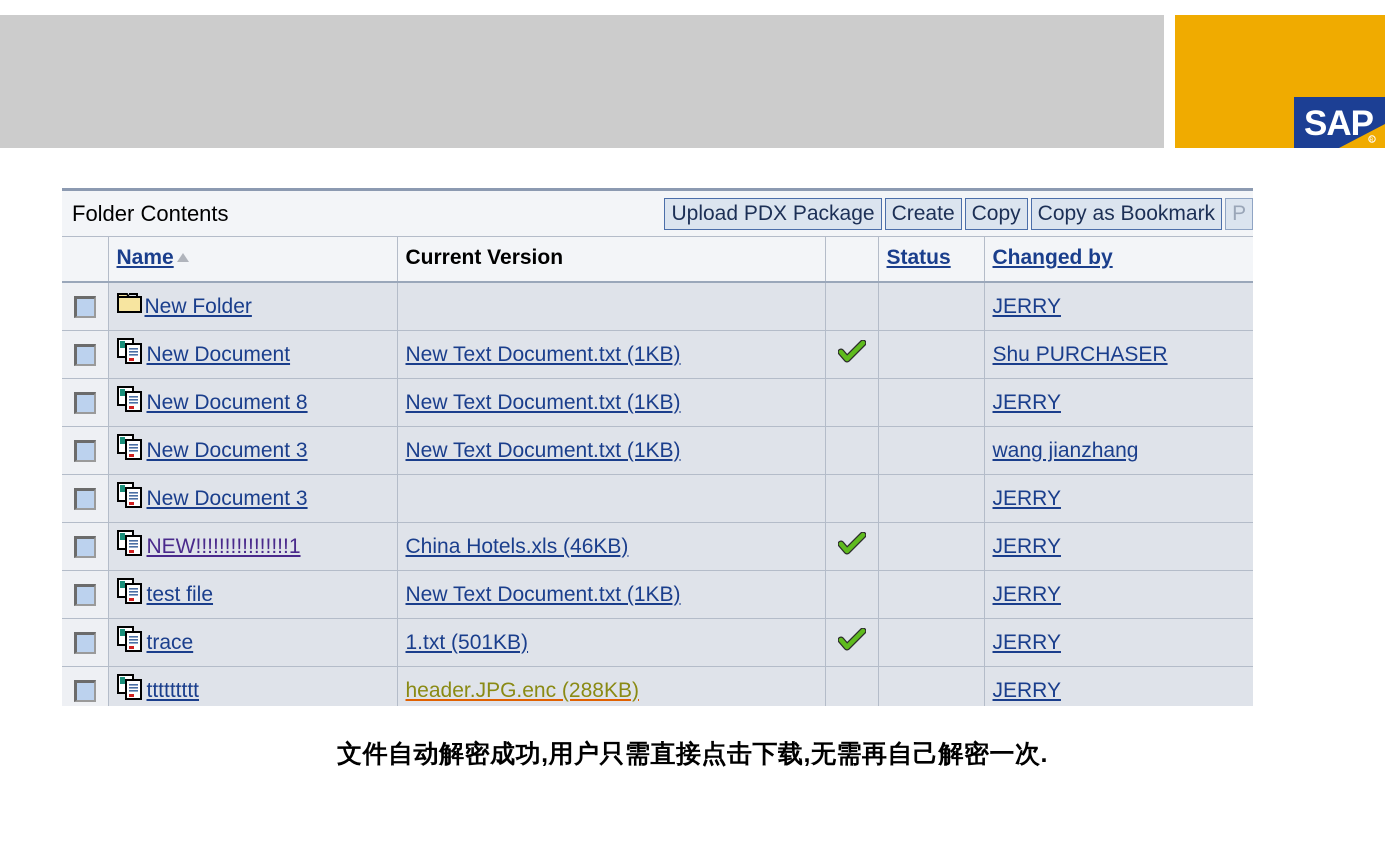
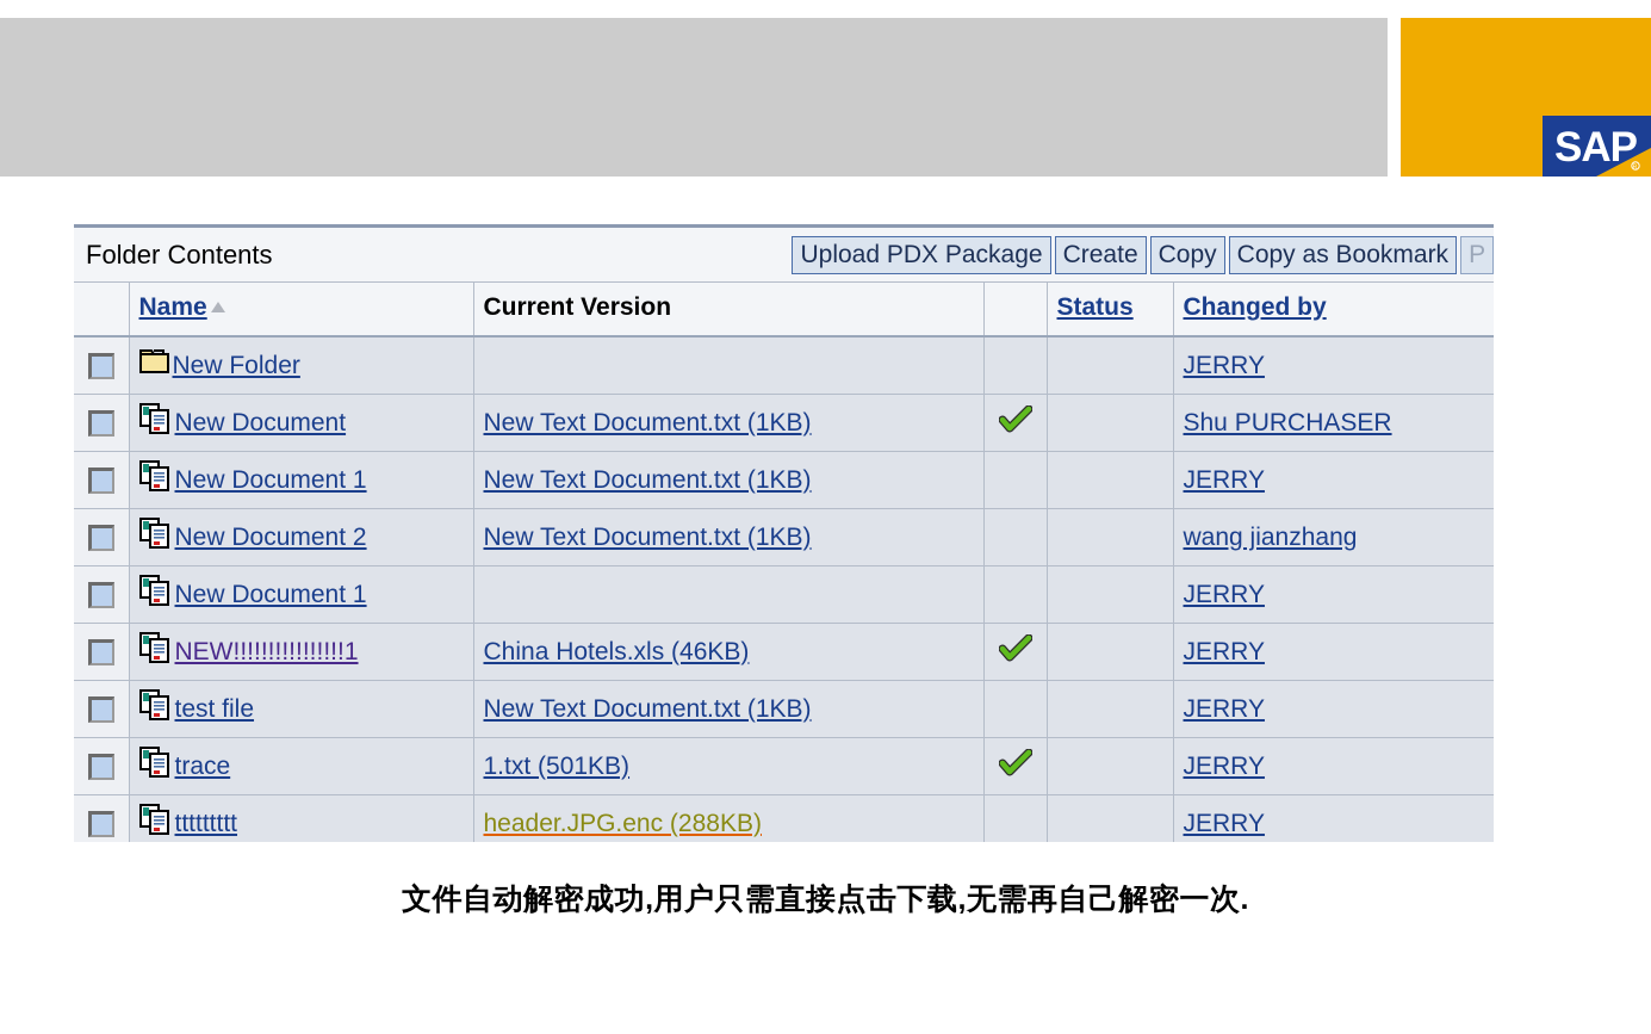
  SAP
  Folder Contents Upload PDX Package Create Copy Copy as Bookmark P
  	Name	Current Version		Status	Changed by
  	New Folder				JERRY
  	New Document	New Text Document.txt (1KB)			Shu PURCHASER
- 	New Document 8	New Text Document.txt (1KB)			JERRY
+ 	New Document 1	New Text Document.txt (1KB)			JERRY
- 	New Document 3	New Text Document.txt (1KB)			wang jianzhang
+ 	New Document 2	New Text Document.txt (1KB)			wang jianzhang
- 	New Document 3				JERRY
+ 	New Document 1				JERRY
  	NEW!!!!!!!!!!!!!!!!1	China Hotels.xls (46KB)			JERRY
  	test file	New Text Document.txt (1KB)			JERRY
  	trace	1.txt (501KB)			JERRY
  	ttttttttt	header.JPG.enc (288KB)			JERRY
  文件自动解密成功,用户只需直接点击下载,无需再自己解密一次.
